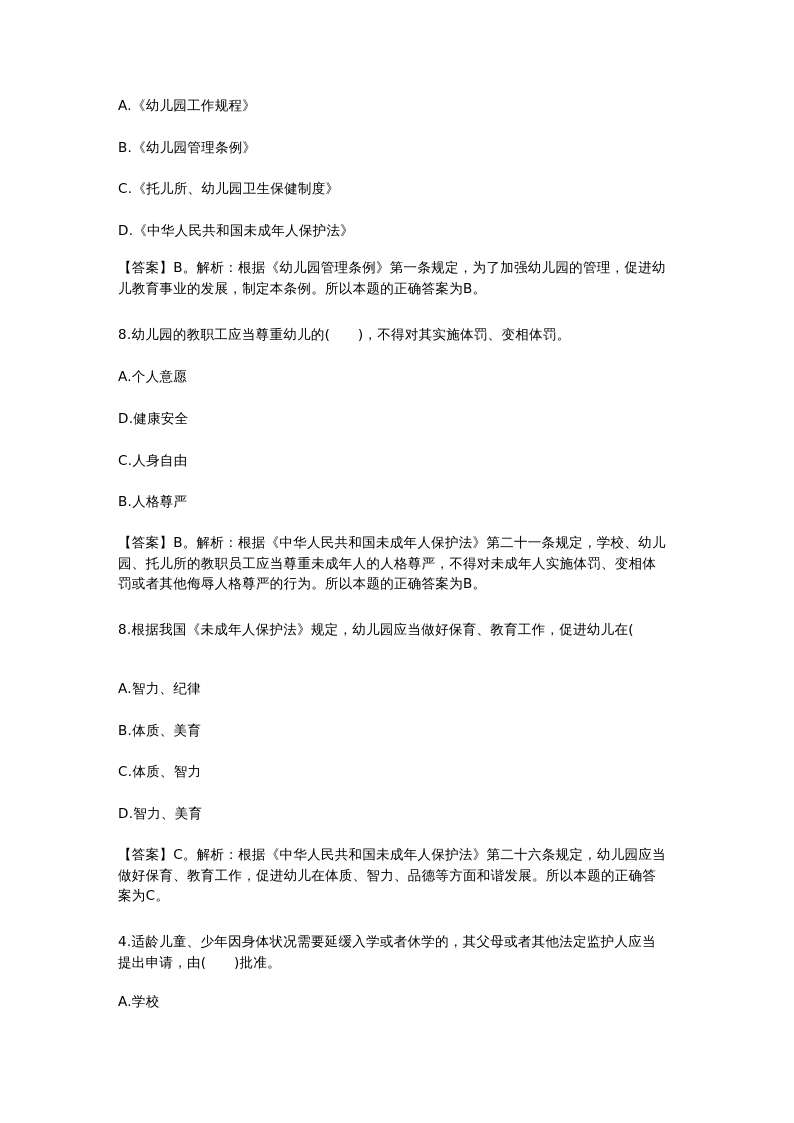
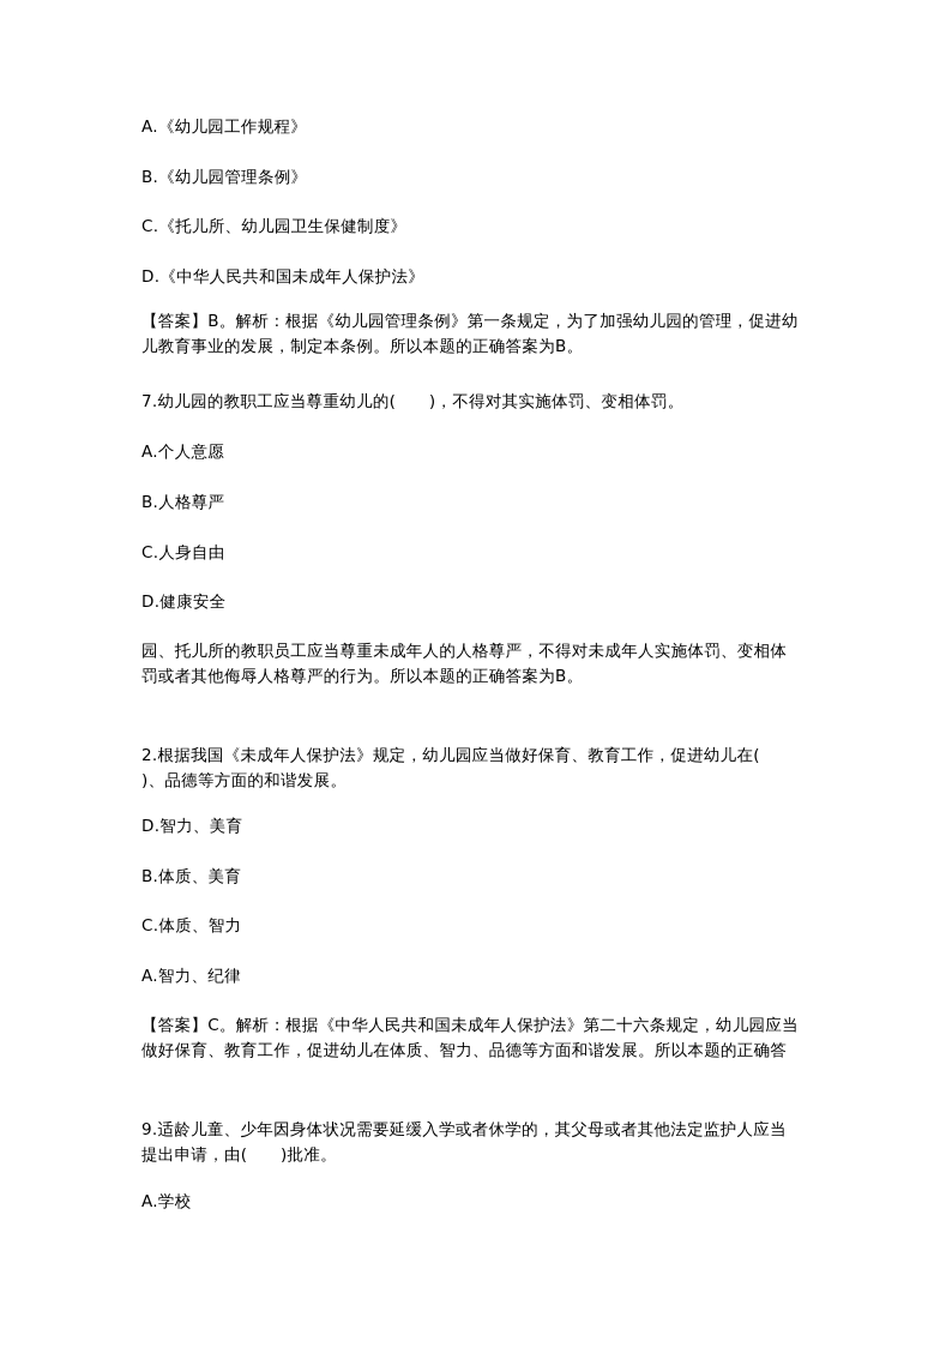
  A.《幼儿园工作规程》
  B.《幼儿园管理条例》
  C.《托儿所、幼儿园卫生保健制度》
  D.《中华人民共和国未成年人保护法》
  【答案】B。解析：根据《幼儿园管理条例》第一条规定，为了加强幼儿园的管理，促进幼
  儿教育事业的发展，制定本条例。所以本题的正确答案为B。
- 8.幼儿园的教职工应当尊重幼儿的( )，不得对其实施体罚、变相体罚。
+ 7.幼儿园的教职工应当尊重幼儿的( )，不得对其实施体罚、变相体罚。
  A.个人意愿
- D.健康安全
+ B.人格尊严
  C.人身自由
- B.人格尊严
+ D.健康安全
- 【答案】B。解析：根据《中华人民共和国未成年人保护法》第二十一条规定，学校、幼儿
  园、托儿所的教职员工应当尊重未成年人的人格尊严，不得对未成年人实施体罚、变相体
  罚或者其他侮辱人格尊严的行为。所以本题的正确答案为B。
- 8.根据我国《未成年人保护法》规定，幼儿园应当做好保育、教育工作，促进幼儿在(
+ 2.根据我国《未成年人保护法》规定，幼儿园应当做好保育、教育工作，促进幼儿在(
+ )、品德等方面的和谐发展。
- A.智力、纪律
+ D.智力、美育
  B.体质、美育
  C.体质、智力
- D.智力、美育
+ A.智力、纪律
  【答案】C。解析：根据《中华人民共和国未成年人保护法》第二十六条规定，幼儿园应当
  做好保育、教育工作，促进幼儿在体质、智力、品德等方面和谐发展。所以本题的正确答
- 案为C。
- 4.适龄儿童、少年因身体状况需要延缓入学或者休学的，其父母或者其他法定监护人应当
+ 9.适龄儿童、少年因身体状况需要延缓入学或者休学的，其父母或者其他法定监护人应当
  提出申请，由( )批准。
  A.学校
